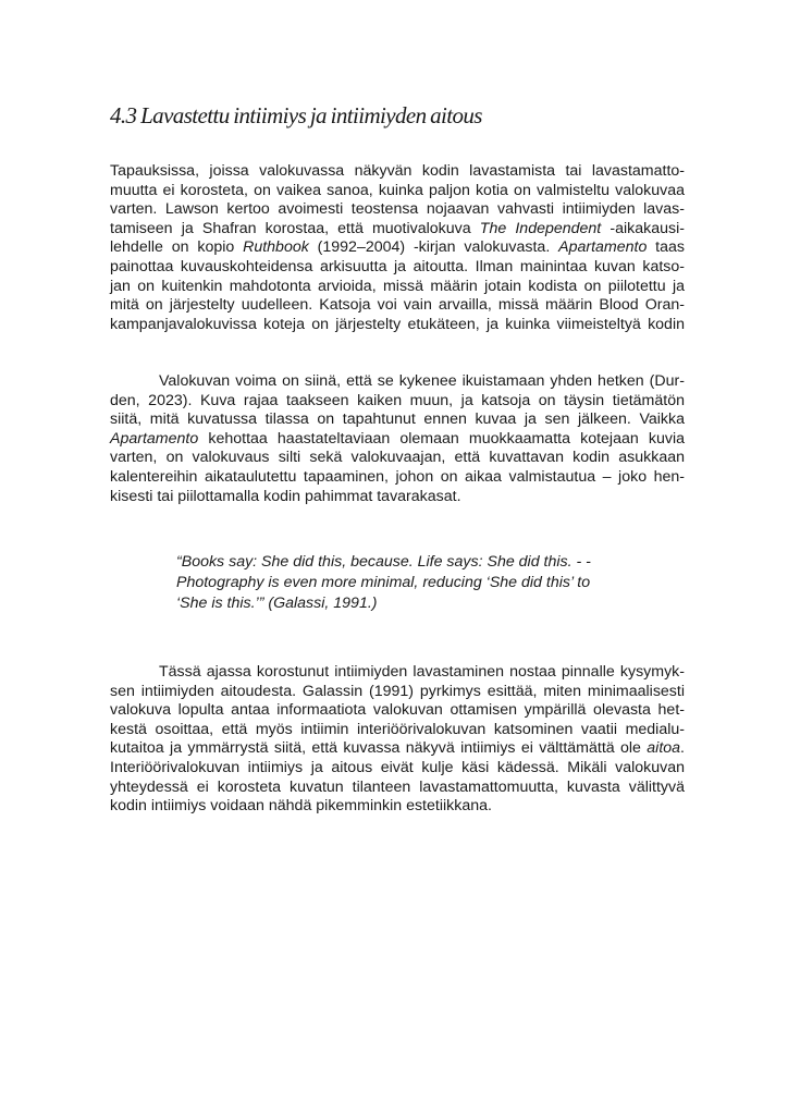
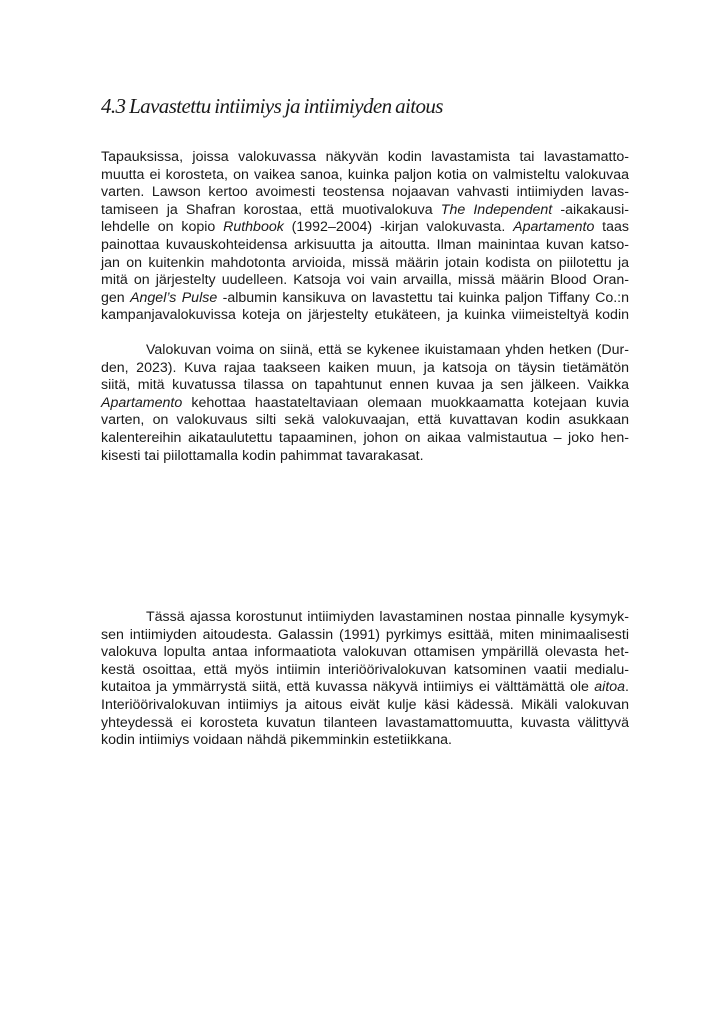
  4.3 Lavastettu intiimiys ja intiimiyden aitous
  Tapauksissa, joissa valokuvassa näkyvän kodin lavastamista tai lavastamatto-
  muutta ei korosteta, on vaikea sanoa, kuinka paljon kotia on valmisteltu valokuvaa
  varten. Lawson kertoo avoimesti teostensa nojaavan vahvasti intiimiyden lavas-
  tamiseen ja Shafran korostaa, että muotivalokuva The Independent -aikakausi-
  lehdelle on kopio Ruthbook (1992–2004) -kirjan valokuvasta. Apartamento taas
  painottaa kuvauskohteidensa arkisuutta ja aitoutta. Ilman mainintaa kuvan katso-
  jan on kuitenkin mahdotonta arvioida, missä määrin jotain kodista on piilotettu ja
  mitä on järjestelty uudelleen. Katsoja voi vain arvailla, missä määrin Blood Oran-
+ gen Angel’s Pulse -albumin kansikuva on lavastettu tai kuinka paljon Tiffany Co.:n
  kampanjavalokuvissa koteja on järjestelty etukäteen, ja kuinka viimeisteltyä kodin
  Valokuvan voima on siinä, että se kykenee ikuistamaan yhden hetken (Dur-
  den, 2023). Kuva rajaa taakseen kaiken muun, ja katsoja on täysin tietämätön
  siitä, mitä kuvatussa tilassa on tapahtunut ennen kuvaa ja sen jälkeen. Vaikka
  Apartamento kehottaa haastateltaviaan olemaan muokkaamatta kotejaan kuvia
  varten, on valokuvaus silti sekä valokuvaajan, että kuvattavan kodin asukkaan
  kalentereihin aikataulutettu tapaaminen, johon on aikaa valmistautua – joko hen-
  kisesti tai piilottamalla kodin pahimmat tavarakasat.
- “Books say: She did this, because. Life says: She did this. - -
- Photography is even more minimal, reducing ‘She did this’ to
- ‘She is this.’” (Galassi, 1991.)
  Tässä ajassa korostunut intiimiyden lavastaminen nostaa pinnalle kysymyk-
  sen intiimiyden aitoudesta. Galassin (1991) pyrkimys esittää, miten minimaalisesti
  valokuva lopulta antaa informaatiota valokuvan ottamisen ympärillä olevasta het-
  kestä osoittaa, että myös intiimin interiöörivalokuvan katsominen vaatii medialu-
  kutaitoa ja ymmärrystä siitä, että kuvassa näkyvä intiimiys ei välttämättä ole aitoa.
  Interiöörivalokuvan intiimiys ja aitous eivät kulje käsi kädessä. Mikäli valokuvan
  yhteydessä ei korosteta kuvatun tilanteen lavastamattomuutta, kuvasta välittyvä
  kodin intiimiys voidaan nähdä pikemminkin estetiikkana.
